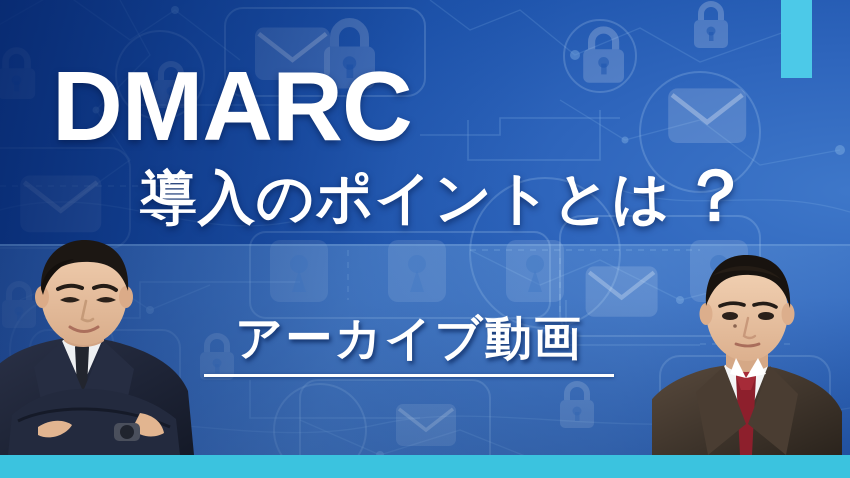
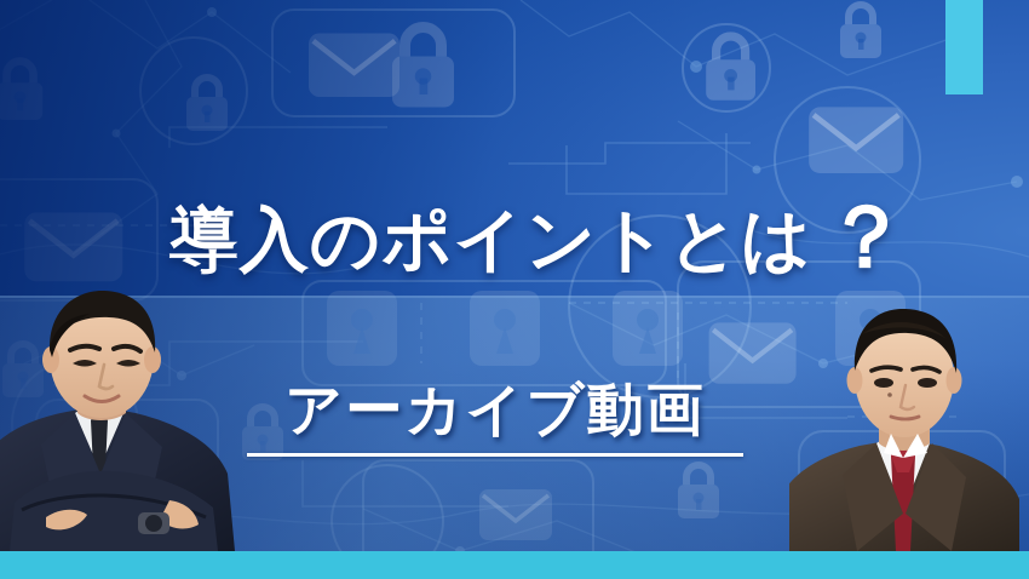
- DMARC
  導入のポイントとは
  ？
  アーカイブ動画
